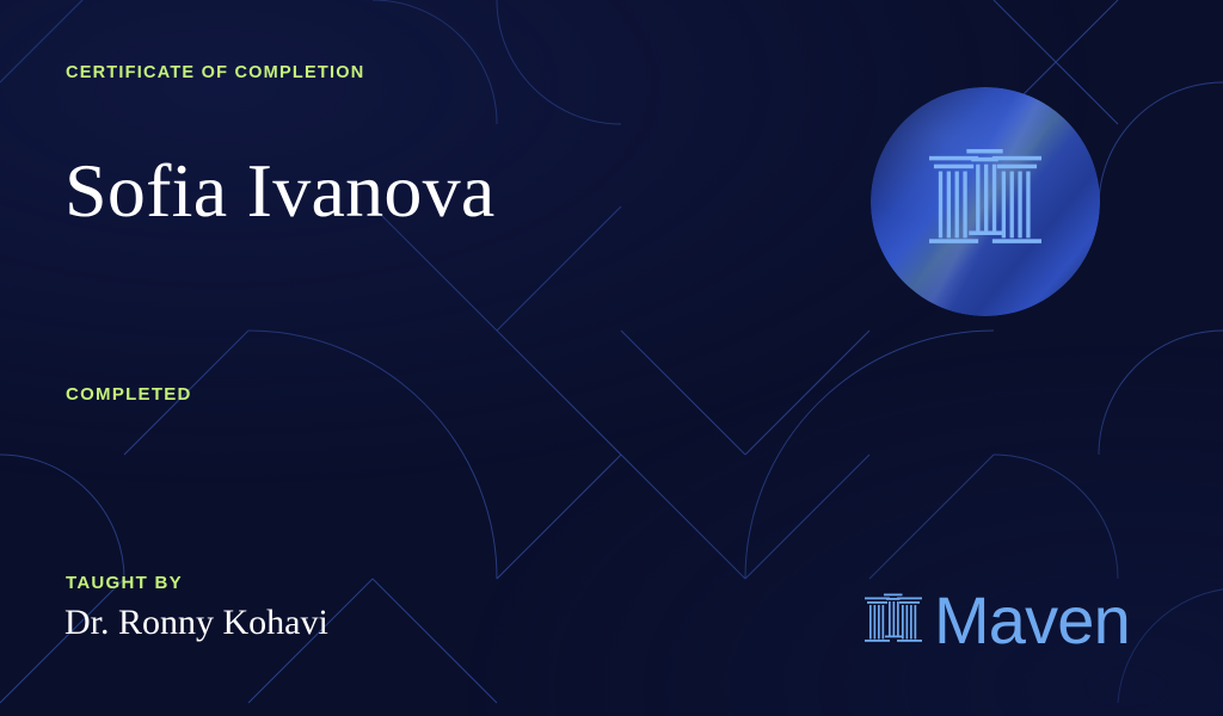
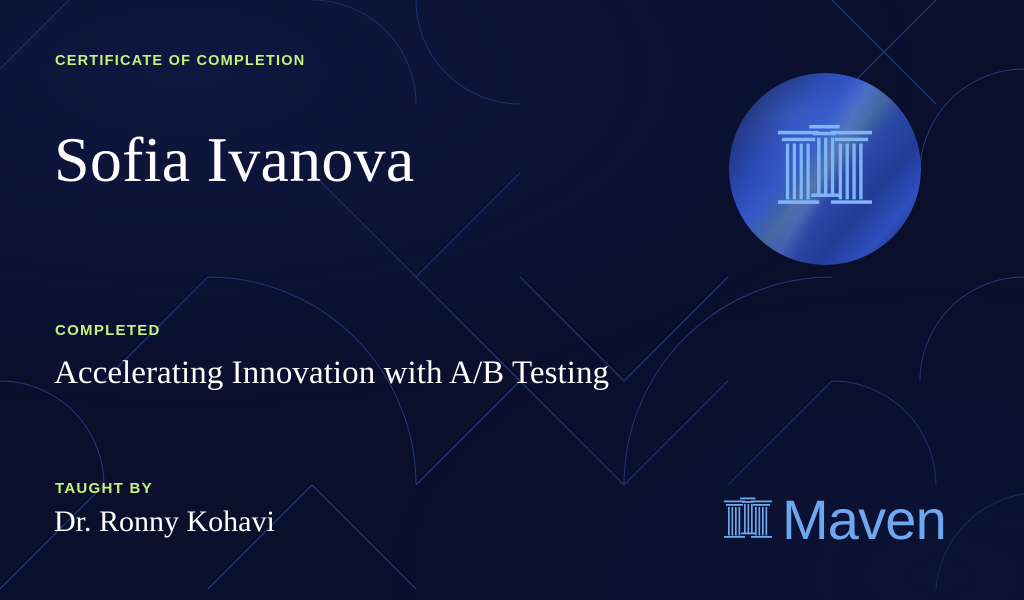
  CERTIFICATE OF COMPLETION
  Sofia Ivanova
  COMPLETED
+ Accelerating Innovation with A/B Testing
  TAUGHT BY
  Dr. Ronny Kohavi
  Maven
